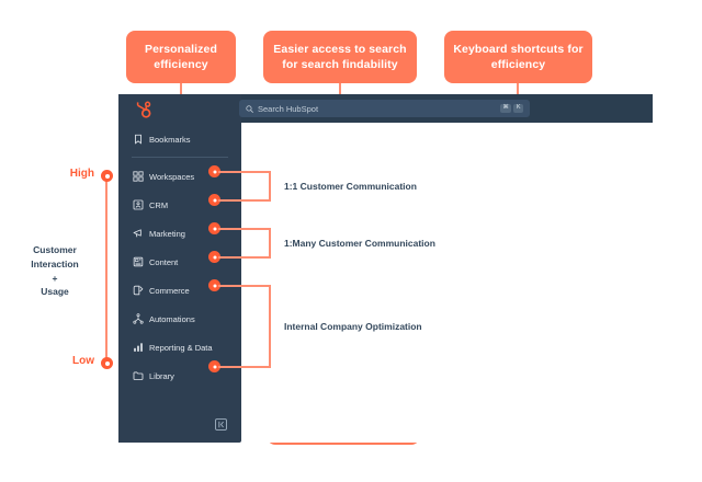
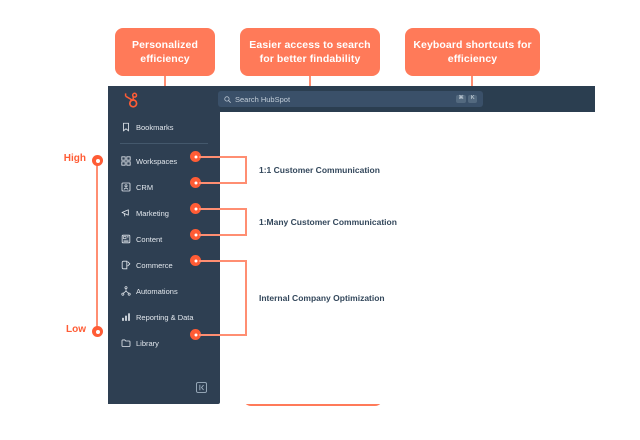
  Personalized efficiency
- Easier access to search for search findability
+ Easier access to search for better findability
  Keyboard shortcuts for efficiency
  Search HubSpot
  Bookmarks
  Workspaces
  CRM
  Marketing
  Content
  Commerce
  Automations
  Reporting & Data
  Library
  High
  Low
- Customer
- Interaction
- +
- Usage
  1:1 Customer Communication
  1:Many Customer Communication
  Internal Company Optimization
